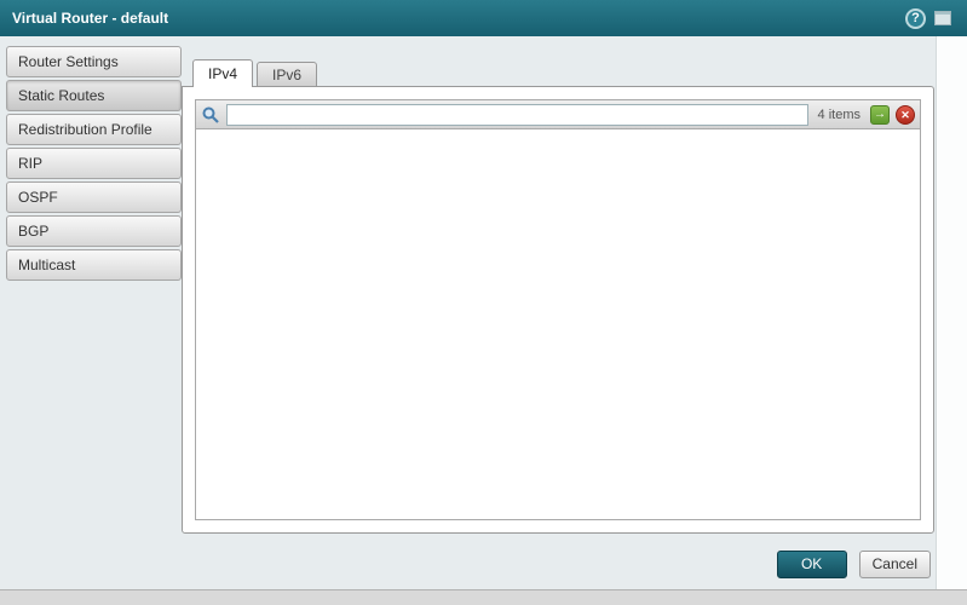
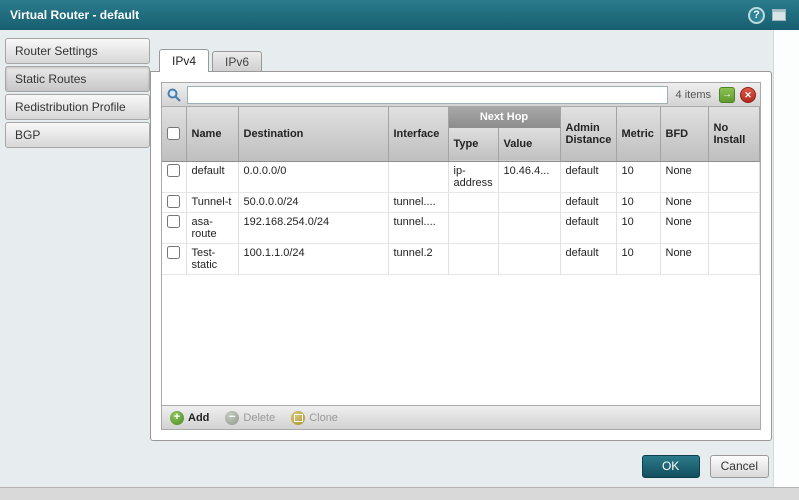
  Virtual Router - default
  Router Settings
  Static Routes
  Redistribution Profile
- RIP
- OSPF
  BGP
- Multicast
  IPv4
  IPv6
  4 items
+ 	Name	Destination	Interface	Next Hop	Admin Distance	Metric	BFD	No Install
+ Type	Value
+ 	default	0.0.0.0/0		ip-address	10.46.4...	default	10	None
+ 	Tunnel-t	50.0.0.0/24	tunnel....			default	10	None
+ 	asa-route	192.168.254.0/24	tunnel....			default	10	None
+ 	Test-static	100.1.1.0/24	tunnel.2			default	10	None
+ Add
+ Delete
+ Clone
  OK
  Cancel
